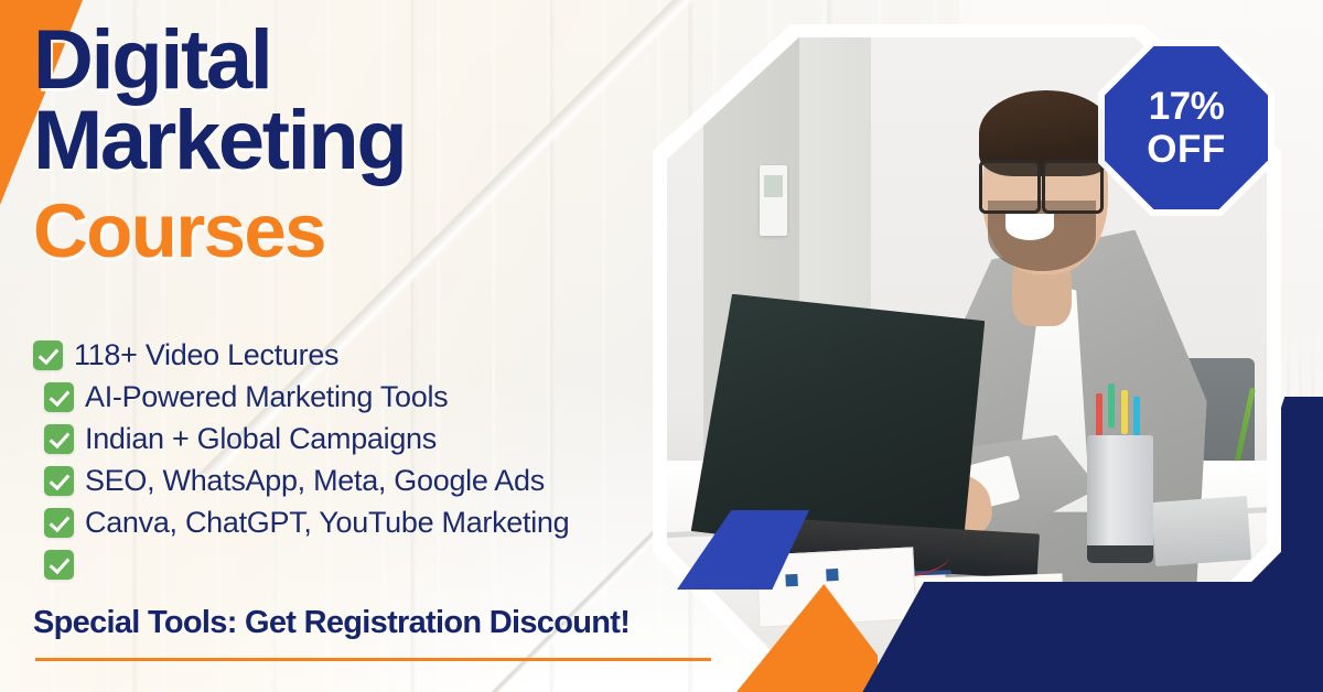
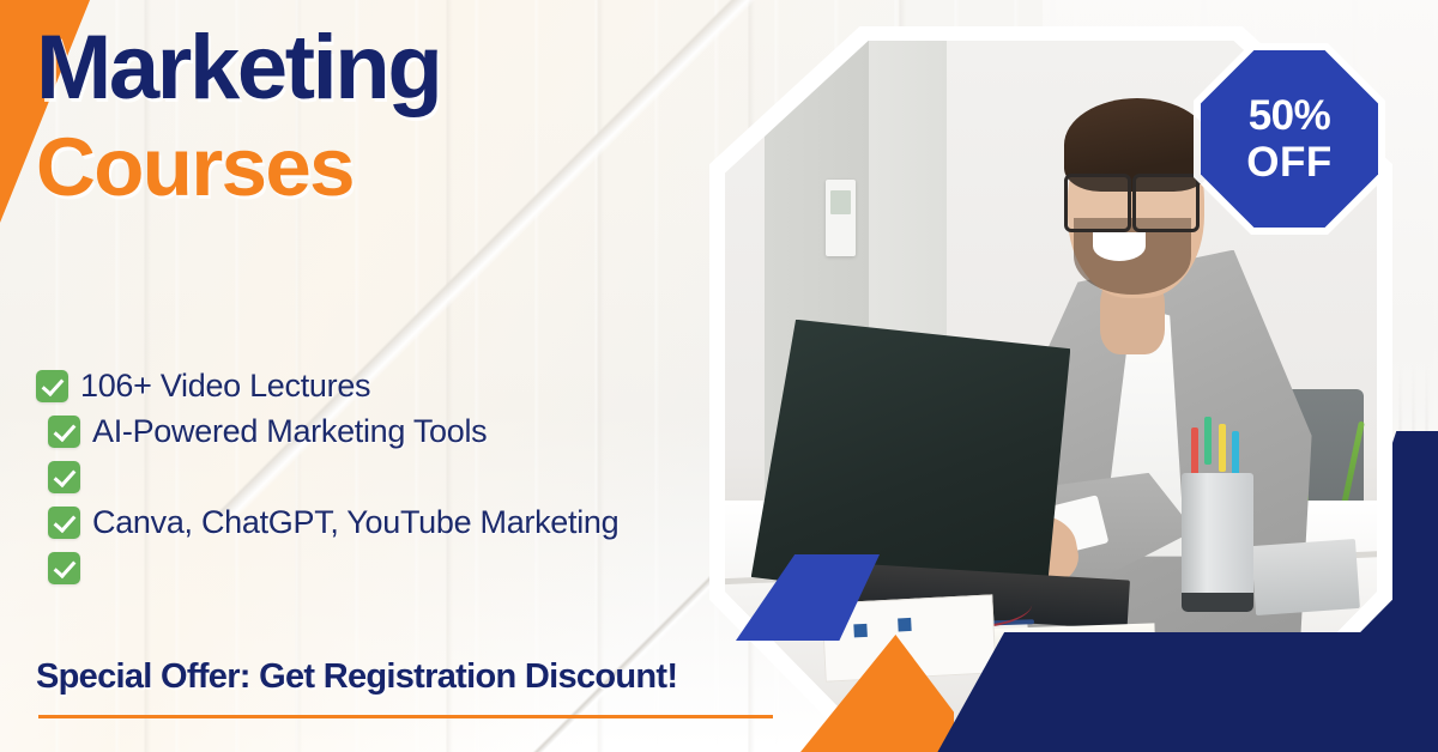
- 17%
+ 50%
  OFF
- Digital
  Marketing
  Courses
- 118+ Video Lectures
+ 106+ Video Lectures
  AI-Powered Marketing Tools
- Indian + Global Campaigns
- SEO, WhatsApp, Meta, Google Ads
  Canva, ChatGPT, YouTube Marketing
- Special Tools: Get Registration Discount!
+ Special Offer: Get Registration Discount!
